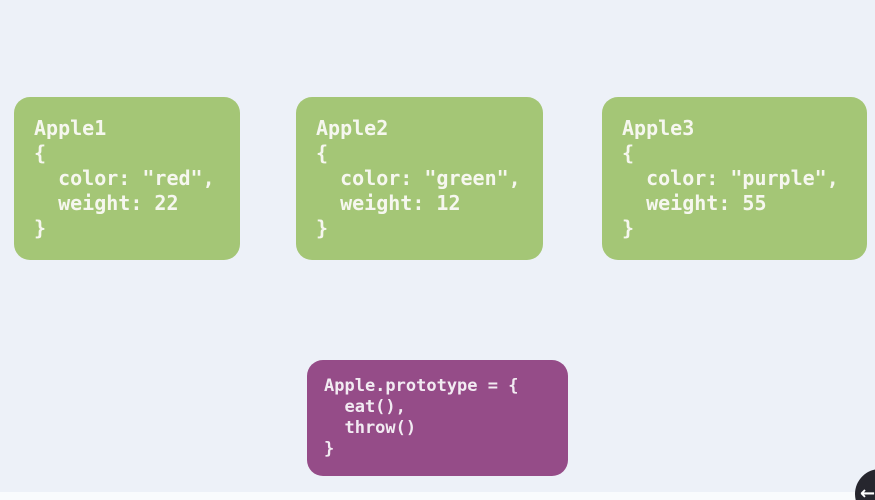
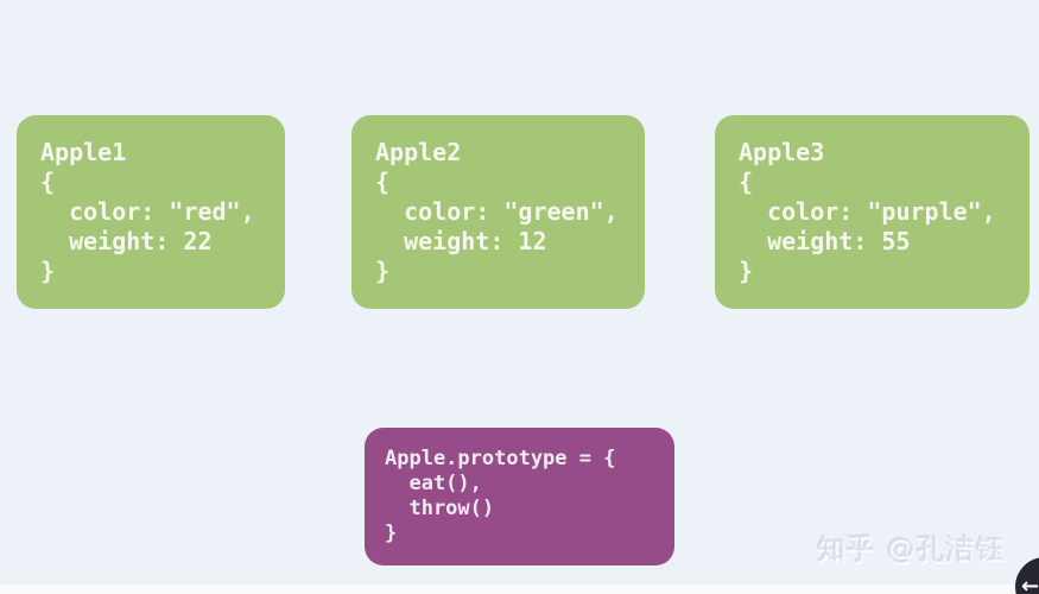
  Apple1
  {
  color: "red",
  weight: 22
  }
  Apple2
  {
  color: "green",
  weight: 12
  }
  Apple3
  {
  color: "purple",
  weight: 55
  }
  Apple.prototype = {
  eat(),
  throw()
  }
+ 知乎 @孔洁钰
  ←
